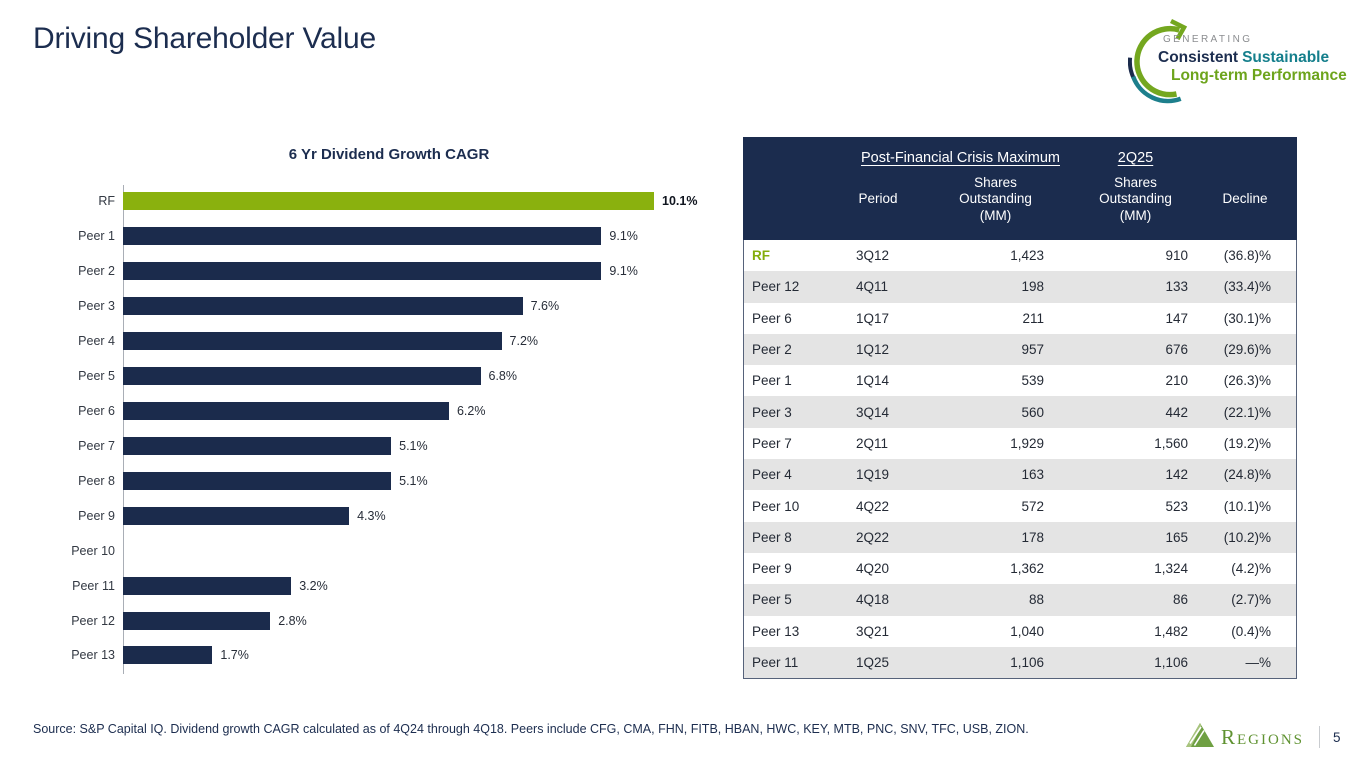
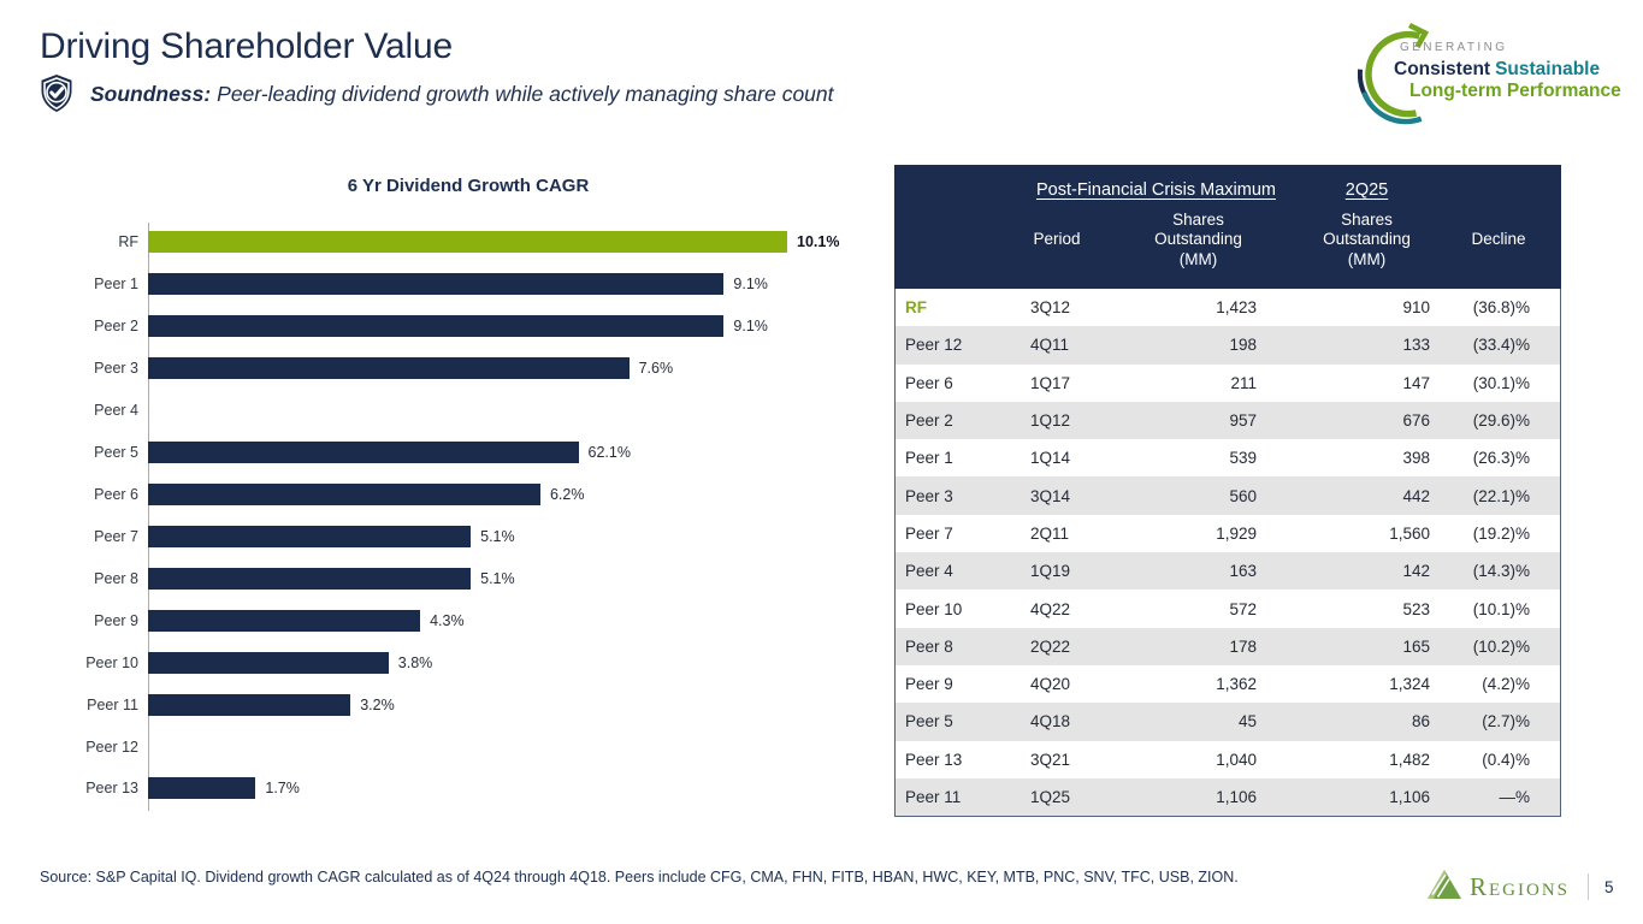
  Driving Shareholder Value
+ Soundness: Peer-leading dividend growth while actively managing share count
  GENERATING
  Consistent Sustainable
  Long-term Performance
  6 Yr Dividend Growth CAGR
  RF
  10.1%
  Peer 1
  9.1%
  Peer 2
  9.1%
  Peer 3
  7.6%
  Peer 4
- 7.2%
  Peer 5
- 6.8%
+ 62.1%
  Peer 6
  6.2%
  Peer 7
  5.1%
  Peer 8
  5.1%
  Peer 9
  4.3%
  Peer 10
+ 3.8%
  Peer 11
  3.2%
  Peer 12
- 2.8%
  Peer 13
  1.7%
  Post-Financial Crisis Maximum
  2Q25
  Period
  Shares Outstanding (MM)
  Shares Outstanding (MM)
  Decline
  RF
  3Q12
  1,423
  910
  (36.8)%
  Peer 12
  4Q11
  198
  133
  (33.4)%
  Peer 6
  1Q17
  211
  147
  (30.1)%
  Peer 2
  1Q12
  957
  676
  (29.6)%
  Peer 1
  1Q14
  539
- 210
+ 398
  (26.3)%
  Peer 3
  3Q14
  560
  442
  (22.1)%
  Peer 7
  2Q11
  1,929
  1,560
  (19.2)%
  Peer 4
  1Q19
  163
  142
- (24.8)%
+ (14.3)%
  Peer 10
  4Q22
  572
  523
  (10.1)%
  Peer 8
  2Q22
  178
  165
  (10.2)%
  Peer 9
  4Q20
  1,362
  1,324
  (4.2)%
  Peer 5
  4Q18
- 88
+ 45
  86
  (2.7)%
  Peer 13
  3Q21
  1,040
  1,482
  (0.4)%
  Peer 11
  1Q25
  1,106
  1,106
  —%
  Source: S&P Capital IQ. Dividend growth CAGR calculated as of 4Q24 through 4Q18. Peers include CFG, CMA, FHN, FITB, HBAN, HWC, KEY, MTB, PNC, SNV, TFC, USB, ZION.
  Regions
  5
